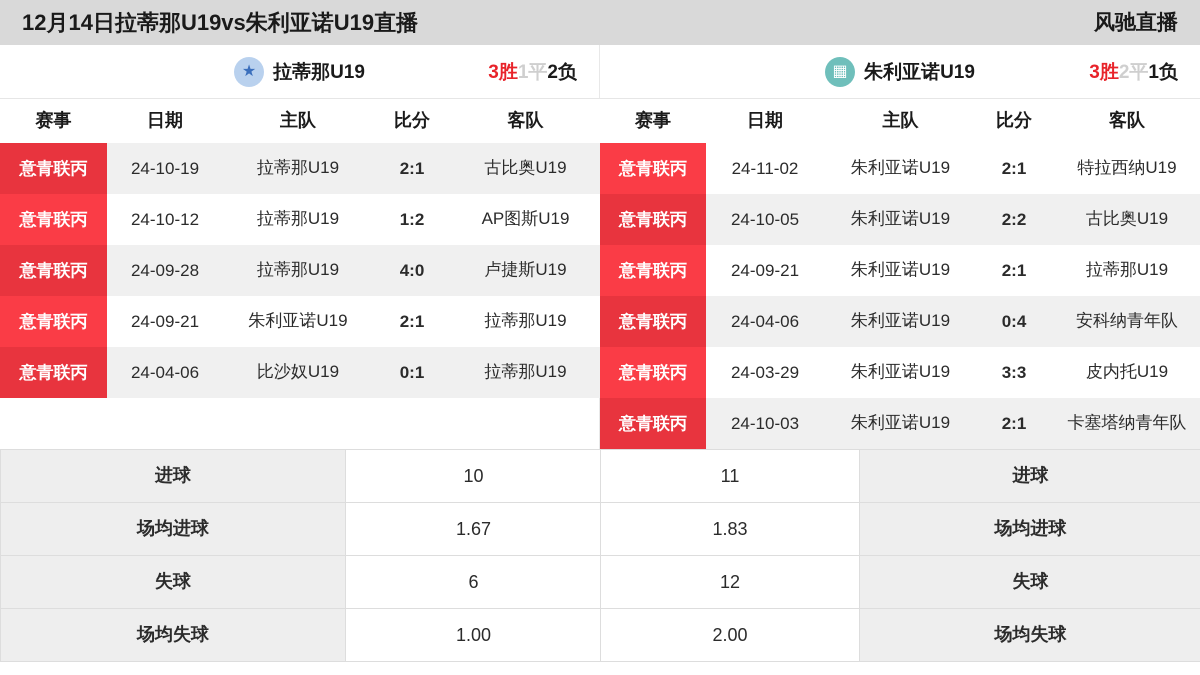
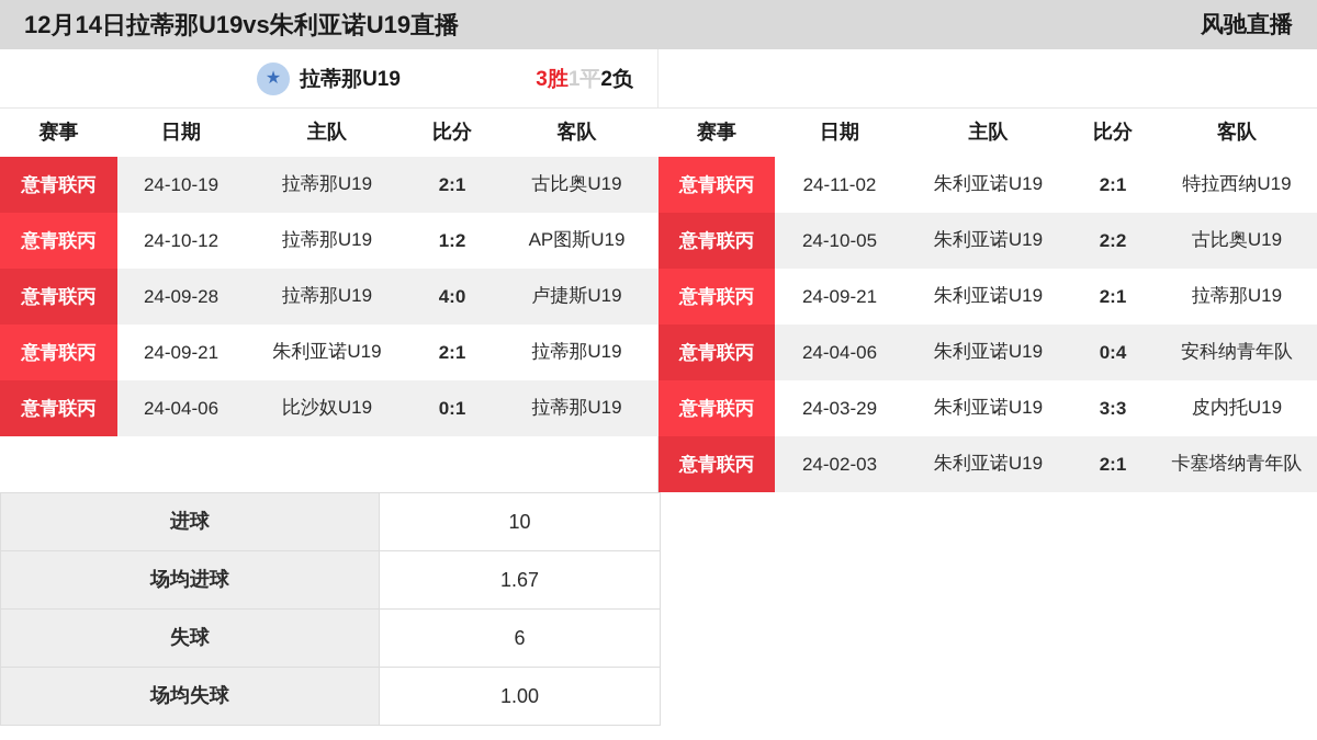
  12月14日拉蒂那U19vs朱利亚诺U19直播
  风驰直播
  ★
  拉蒂那U19
  3胜1平2负
- ▦
- 朱利亚诺U19
- 3胜2平1负
  赛事	日期	主队	比分	客队
  意青联丙	24-10-19	拉蒂那U19	2:1	古比奥U19
  意青联丙	24-10-12	拉蒂那U19	1:2	AP图斯U19
  意青联丙	24-09-28	拉蒂那U19	4:0	卢捷斯U19
  意青联丙	24-09-21	朱利亚诺U19	2:1	拉蒂那U19
  意青联丙	24-04-06	比沙奴U19	0:1	拉蒂那U19
  赛事	日期	主队	比分	客队
  意青联丙	24-11-02	朱利亚诺U19	2:1	特拉西纳U19
  意青联丙	24-10-05	朱利亚诺U19	2:2	古比奥U19
  意青联丙	24-09-21	朱利亚诺U19	2:1	拉蒂那U19
  意青联丙	24-04-06	朱利亚诺U19	0:4	安科纳青年队
  意青联丙	24-03-29	朱利亚诺U19	3:3	皮内托U19
- 意青联丙	24-10-03	朱利亚诺U19	2:1	卡塞塔纳青年队
+ 意青联丙	24-02-03	朱利亚诺U19	2:1	卡塞塔纳青年队
  进球	10
  场均进球	1.67
  失球	6
  场均失球	1.00
- 11	进球
- 1.83	场均进球
- 12	失球
- 2.00	场均失球
